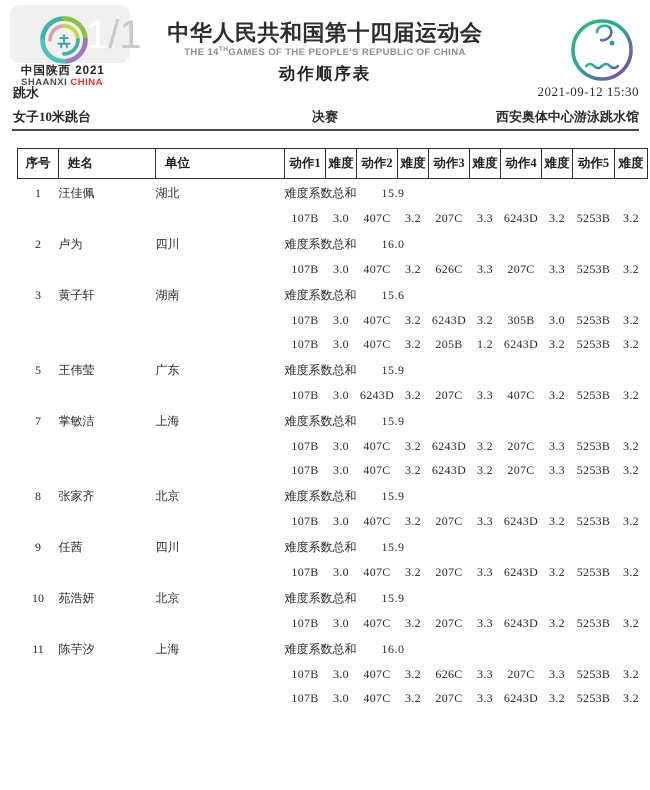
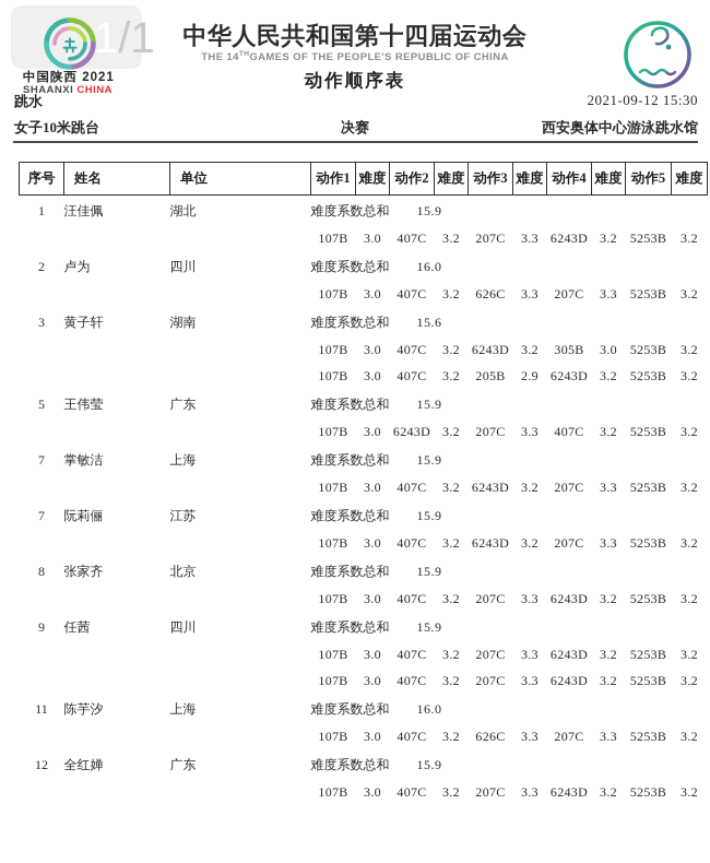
  1/1
  中国陕西 2021
  SHAANXI CHINA
  中华人民共和国第十四届运动会
  THE 14 GAMES OF THE PEOPLE'S REPUBLIC OF CHINA
  动作顺序表
  跳水
  2021-09-12 15:30
  决赛
  女子10米跳台
  西安奥体中心游泳跳水馆
  序号	姓名	单位	动作1	难度	动作2	难度	动作3	难度	动作4	难度	动作5	难度
  1	汪佳佩	湖北	难度系数总和 15.9
  			107B	3.0	407C	3.2	207C	3.3	6243D	3.2	5253B	3.2
  2	卢为	四川	难度系数总和 16.0
  			107B	3.0	407C	3.2	626C	3.3	207C	3.3	5253B	3.2
  3	黄子轩	湖南	难度系数总和 15.6
  			107B	3.0	407C	3.2	6243D	3.2	305B	3.0	5253B	3.2
- 			107B	3.0	407C	3.2	205B	1.2	6243D	3.2	5253B	3.2
+ 			107B	3.0	407C	3.2	205B	2.9	6243D	3.2	5253B	3.2
  5	王伟莹	广东	难度系数总和 15.9
  			107B	3.0	6243D	3.2	207C	3.3	407C	3.2	5253B	3.2
  7	掌敏洁	上海	难度系数总和 15.9
  			107B	3.0	407C	3.2	6243D	3.2	207C	3.3	5253B	3.2
+ 7	阮莉俪	江苏	难度系数总和 15.9
  			107B	3.0	407C	3.2	6243D	3.2	207C	3.3	5253B	3.2
  8	张家齐	北京	难度系数总和 15.9
  			107B	3.0	407C	3.2	207C	3.3	6243D	3.2	5253B	3.2
  9	任茜	四川	难度系数总和 15.9
  			107B	3.0	407C	3.2	207C	3.3	6243D	3.2	5253B	3.2
- 10	苑浩妍	北京	难度系数总和 15.9
  			107B	3.0	407C	3.2	207C	3.3	6243D	3.2	5253B	3.2
  11	陈芋汐	上海	难度系数总和 16.0
  			107B	3.0	407C	3.2	626C	3.3	207C	3.3	5253B	3.2
+ 12	全红婵	广东	难度系数总和 15.9
  			107B	3.0	407C	3.2	207C	3.3	6243D	3.2	5253B	3.2
